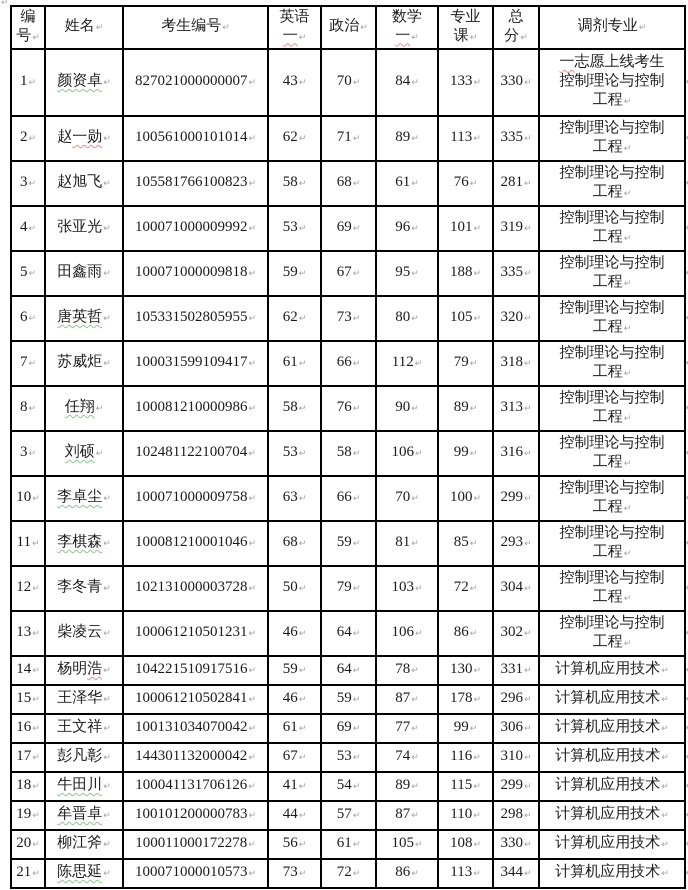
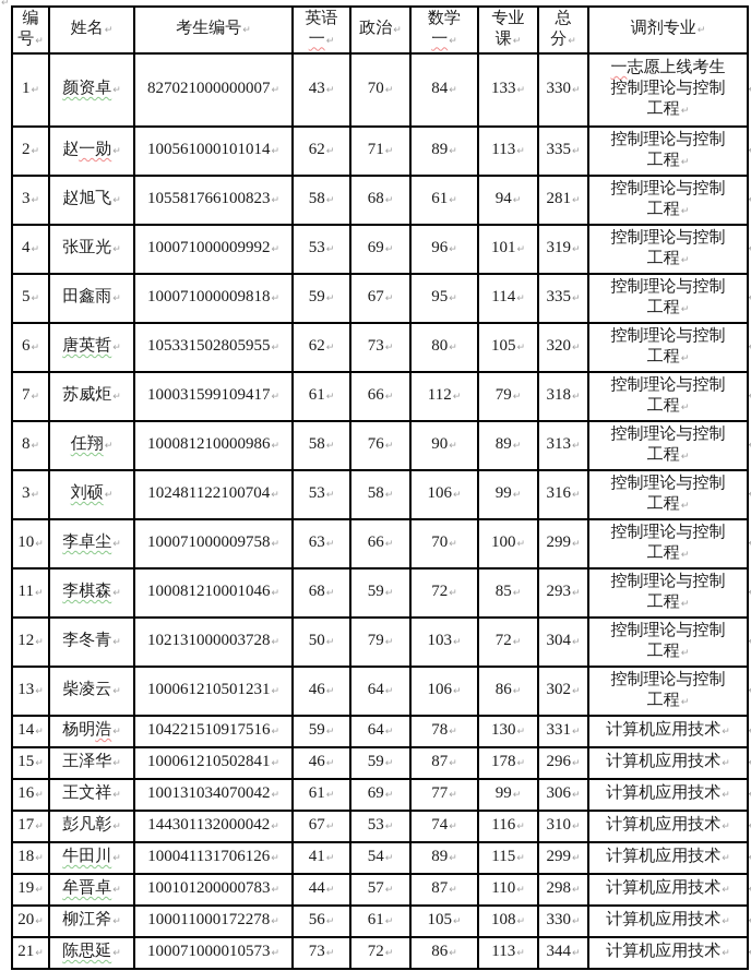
  ↵
  编号↵	姓名↵	考生编号↵	英语一↵	政治↵	数学一↵	专业课↵	总分↵	调剂专业↵
  1↵	颜资卓↵	827021000000007↵	43↵	70↵	84↵	133↵	330↵	一志愿上线考生控制理论与控制工程↵
  2↵	赵一勋↵	100561000101014↵	62↵	71↵	89↵	113↵	335↵	控制理论与控制工程↵
- 3↵	赵旭飞↵	105581766100823↵	58↵	68↵	61↵	76↵	281↵	控制理论与控制工程↵
+ 3↵	赵旭飞↵	105581766100823↵	58↵	68↵	61↵	94↵	281↵	控制理论与控制工程↵
  4↵	张亚光↵	100071000009992↵	53↵	69↵	96↵	101↵	319↵	控制理论与控制工程↵
- 5↵	田鑫雨↵	100071000009818↵	59↵	67↵	95↵	188↵	335↵	控制理论与控制工程↵
+ 5↵	田鑫雨↵	100071000009818↵	59↵	67↵	95↵	114↵	335↵	控制理论与控制工程↵
  6↵	唐英哲↵	105331502805955↵	62↵	73↵	80↵	105↵	320↵	控制理论与控制工程↵
  7↵	苏威炬↵	100031599109417↵	61↵	66↵	112↵	79↵	318↵	控制理论与控制工程↵
  8↵	任翔↵	100081210000986↵	58↵	76↵	90↵	89↵	313↵	控制理论与控制工程↵
  3↵	刘硕↵	102481122100704↵	53↵	58↵	106↵	99↵	316↵	控制理论与控制工程↵
  10↵	李卓尘↵	100071000009758↵	63↵	66↵	70↵	100↵	299↵	控制理论与控制工程↵
- 11↵	李棋森↵	100081210001046↵	68↵	59↵	81↵	85↵	293↵	控制理论与控制工程↵
+ 11↵	李棋森↵	100081210001046↵	68↵	59↵	72↵	85↵	293↵	控制理论与控制工程↵
  12↵	李冬青↵	102131000003728↵	50↵	79↵	103↵	72↵	304↵	控制理论与控制工程↵
  13↵	柴凌云↵	100061210501231↵	46↵	64↵	106↵	86↵	302↵	控制理论与控制工程↵
  14↵	杨明浩↵	104221510917516↵	59↵	64↵	78↵	130↵	331↵	计算机应用技术↵
  15↵	王泽华↵	100061210502841↵	46↵	59↵	87↵	178↵	296↵	计算机应用技术↵
  16↵	王文祥↵	100131034070042↵	61↵	69↵	77↵	99↵	306↵	计算机应用技术↵
  17↵	彭凡彰↵	144301132000042↵	67↵	53↵	74↵	116↵	310↵	计算机应用技术↵
  18↵	牛田川↵	100041131706126↵	41↵	54↵	89↵	115↵	299↵	计算机应用技术↵
  19↵	牟晋卓↵	100101200000783↵	44↵	57↵	87↵	110↵	298↵	计算机应用技术↵
  20↵	柳江斧↵	100011000172278↵	56↵	61↵	105↵	108↵	330↵	计算机应用技术↵
  21↵	陈思延↵	100071000010573↵	73↵	72↵	86↵	113↵	344↵	计算机应用技术↵
